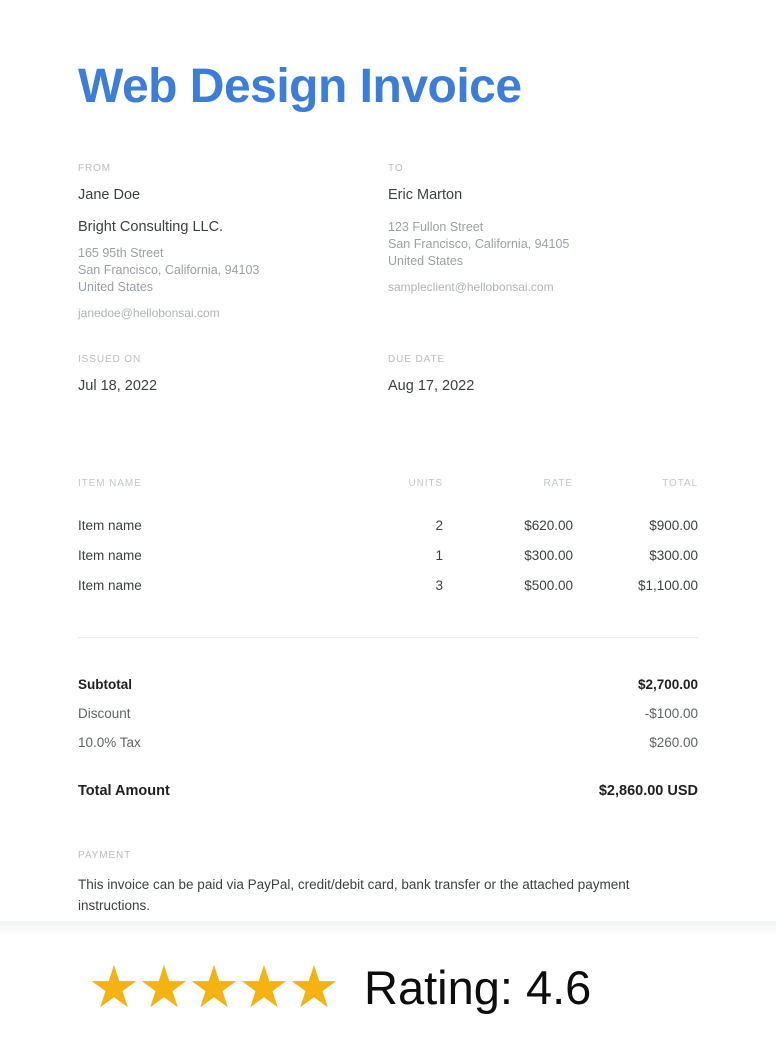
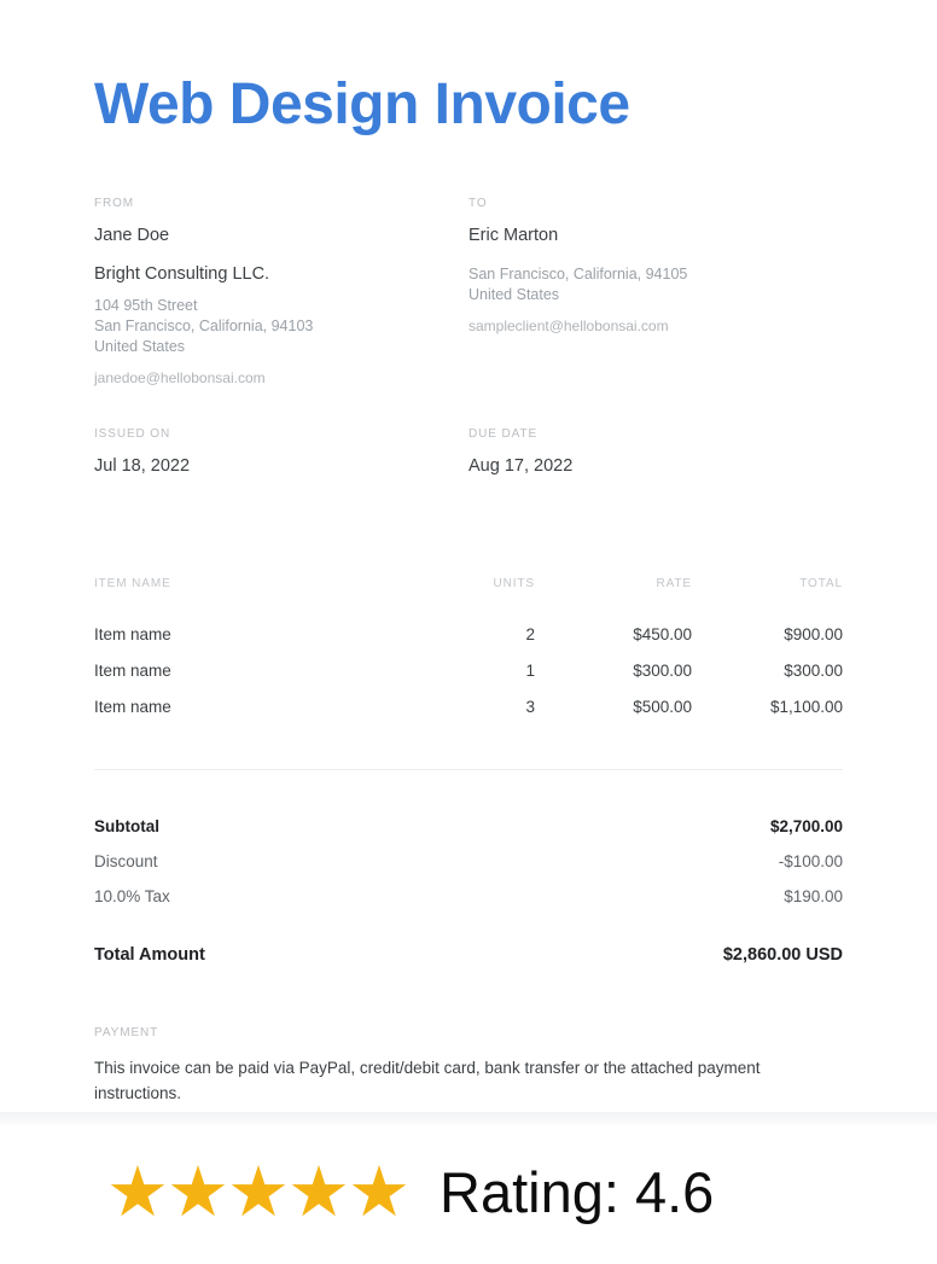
  Web Design Invoice
  FROM
  Jane Doe
  Bright Consulting LLC.
- 165 95th Street
+ 104 95th Street
  San Francisco, California, 94103
  United States
  janedoe@hellobonsai.com
  TO
  Eric Marton
- 123 Fullon Street
  San Francisco, California, 94105
  United States
  sampleclient@hellobonsai.com
  ISSUED ON
  Jul 18, 2022
  DUE DATE
  Aug 17, 2022
  ITEM NAME	UNITS	RATE	TOTAL
- Item name	2	$620.00	$900.00
+ Item name	2	$450.00	$900.00
  Item name	1	$300.00	$300.00
  Item name	3	$500.00	$1,100.00
  Subtotal	$2,700.00
  Discount	-$100.00
- 10.0% Tax	$260.00
+ 10.0% Tax	$190.00
  Total Amount	$2,860.00 USD
  PAYMENT
  This invoice can be paid via PayPal, credit/debit card, bank transfer or the attached payment instructions.
  ★
  ★
  ★
  ★
  ★
  Rating: 4.6
